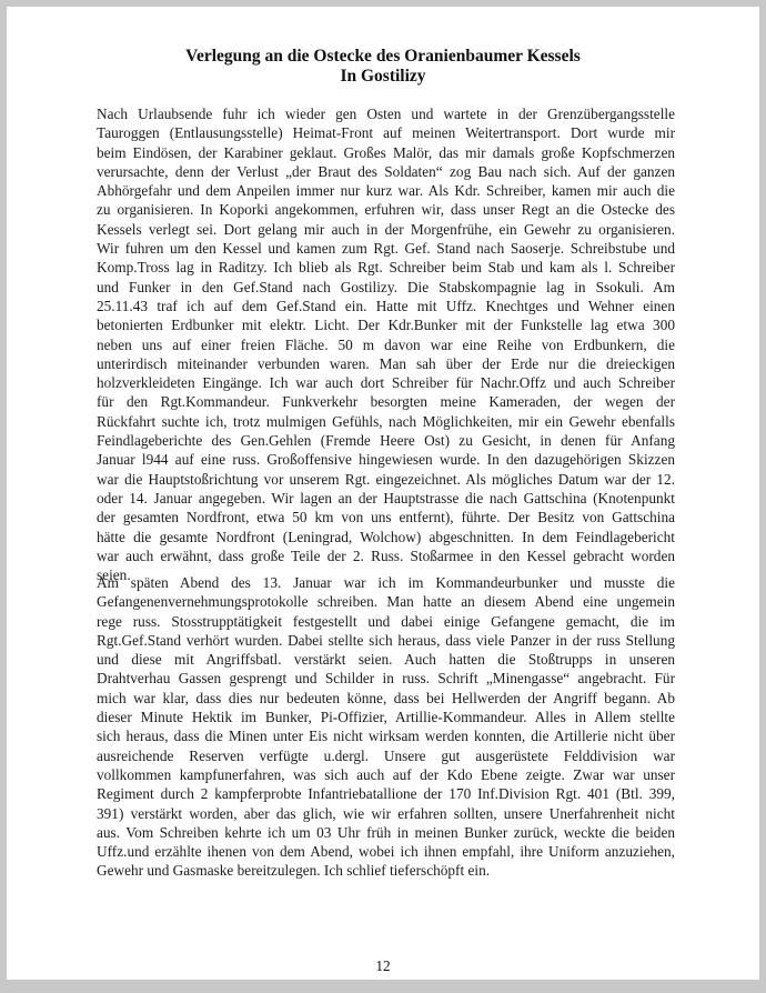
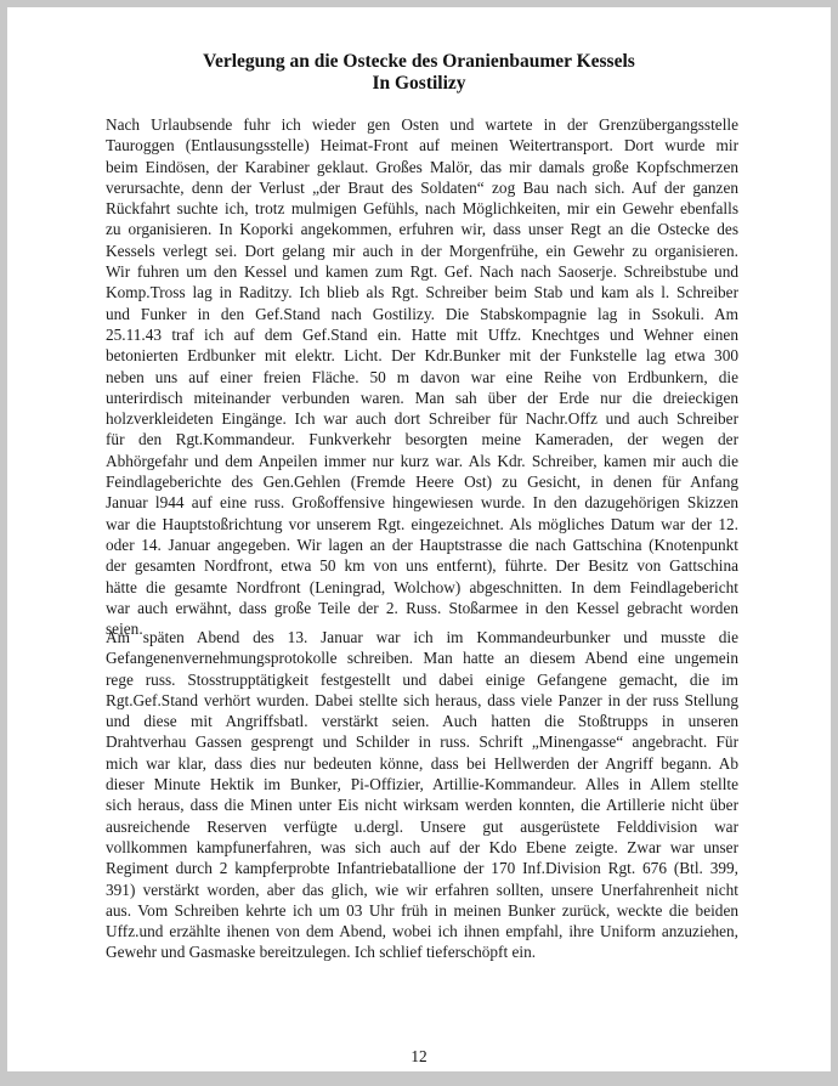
  Verlegung an die Ostecke des Oranienbaumer Kessels
  In Gostilizy
  Nach Urlaubsende fuhr ich wieder gen Osten und wartete in der Grenzübergangsstelle
  Tauroggen (Entlausungsstelle) Heimat-Front auf meinen Weitertransport. Dort wurde mir
  beim Eindösen, der Karabiner geklaut. Großes Malör, das mir damals große Kopfschmerzen
  verursachte, denn der Verlust „der Braut des Soldaten“ zog Bau nach sich. Auf der ganzen
- Abhörgefahr und dem Anpeilen immer nur kurz war. Als Kdr. Schreiber, kamen mir auch die
+ Rückfahrt suchte ich, trotz mulmigen Gefühls, nach Möglichkeiten, mir ein Gewehr ebenfalls
  zu organisieren. In Koporki angekommen, erfuhren wir, dass unser Regt an die Ostecke des
  Kessels verlegt sei. Dort gelang mir auch in der Morgenfrühe, ein Gewehr zu organisieren.
- Wir fuhren um den Kessel und kamen zum Rgt. Gef. Stand nach Saoserje. Schreibstube und
+ Wir fuhren um den Kessel und kamen zum Rgt. Gef. Nach nach Saoserje. Schreibstube und
  Komp.Tross lag in Raditzy. Ich blieb als Rgt. Schreiber beim Stab und kam als l. Schreiber
  und Funker in den Gef.Stand nach Gostilizy. Die Stabskompagnie lag in Ssokuli. Am
  25.11.43 traf ich auf dem Gef.Stand ein. Hatte mit Uffz. Knechtges und Wehner einen
  betonierten Erdbunker mit elektr. Licht. Der Kdr.Bunker mit der Funkstelle lag etwa 300
  neben uns auf einer freien Fläche. 50 m davon war eine Reihe von Erdbunkern, die
  unterirdisch miteinander verbunden waren. Man sah über der Erde nur die dreieckigen
  holzverkleideten Eingänge. Ich war auch dort Schreiber für Nachr.Offz und auch Schreiber
  für den Rgt.Kommandeur. Funkverkehr besorgten meine Kameraden, der wegen der
- Rückfahrt suchte ich, trotz mulmigen Gefühls, nach Möglichkeiten, mir ein Gewehr ebenfalls
+ Abhörgefahr und dem Anpeilen immer nur kurz war. Als Kdr. Schreiber, kamen mir auch die
  Feindlageberichte des Gen.Gehlen (Fremde Heere Ost) zu Gesicht, in denen für Anfang
  Januar l944 auf eine russ. Großoffensive hingewiesen wurde. In den dazugehörigen Skizzen
  war die Hauptstoßrichtung vor unserem Rgt. eingezeichnet. Als mögliches Datum war der 12.
  oder 14. Januar angegeben. Wir lagen an der Hauptstrasse die nach Gattschina (Knotenpunkt
  der gesamten Nordfront, etwa 50 km von uns entfernt), führte. Der Besitz von Gattschina
  hätte die gesamte Nordfront (Leningrad, Wolchow) abgeschnitten. In dem Feindlagebericht
  war auch erwähnt, dass große Teile der 2. Russ. Stoßarmee in den Kessel gebracht worden
  seien.
  Am späten Abend des 13. Januar war ich im Kommandeurbunker und musste die
  Gefangenenvernehmungsprotokolle schreiben. Man hatte an diesem Abend eine ungemein
  rege russ. Stosstrupptätigkeit festgestellt und dabei einige Gefangene gemacht, die im
  Rgt.Gef.Stand verhört wurden. Dabei stellte sich heraus, dass viele Panzer in der russ Stellung
  und diese mit Angriffsbatl. verstärkt seien. Auch hatten die Stoßtrupps in unseren
  Drahtverhau Gassen gesprengt und Schilder in russ. Schrift „Minengasse“ angebracht. Für
  mich war klar, dass dies nur bedeuten könne, dass bei Hellwerden der Angriff begann. Ab
  dieser Minute Hektik im Bunker, Pi-Offizier, Artillie-Kommandeur. Alles in Allem stellte
  sich heraus, dass die Minen unter Eis nicht wirksam werden konnten, die Artillerie nicht über
  ausreichende Reserven verfügte u.dergl. Unsere gut ausgerüstete Felddivision war
  vollkommen kampfunerfahren, was sich auch auf der Kdo Ebene zeigte. Zwar war unser
- Regiment durch 2 kampferprobte Infantriebatallione der 170 Inf.Division Rgt. 401 (Btl. 399,
+ Regiment durch 2 kampferprobte Infantriebatallione der 170 Inf.Division Rgt. 676 (Btl. 399,
  391) verstärkt worden, aber das glich, wie wir erfahren sollten, unsere Unerfahrenheit nicht
  aus. Vom Schreiben kehrte ich um 03 Uhr früh in meinen Bunker zurück, weckte die beiden
  Uffz.und erzählte ihenen von dem Abend, wobei ich ihnen empfahl, ihre Uniform anzuziehen,
  Gewehr und Gasmaske bereitzulegen. Ich schlief tieferschöpft ein.
  12
